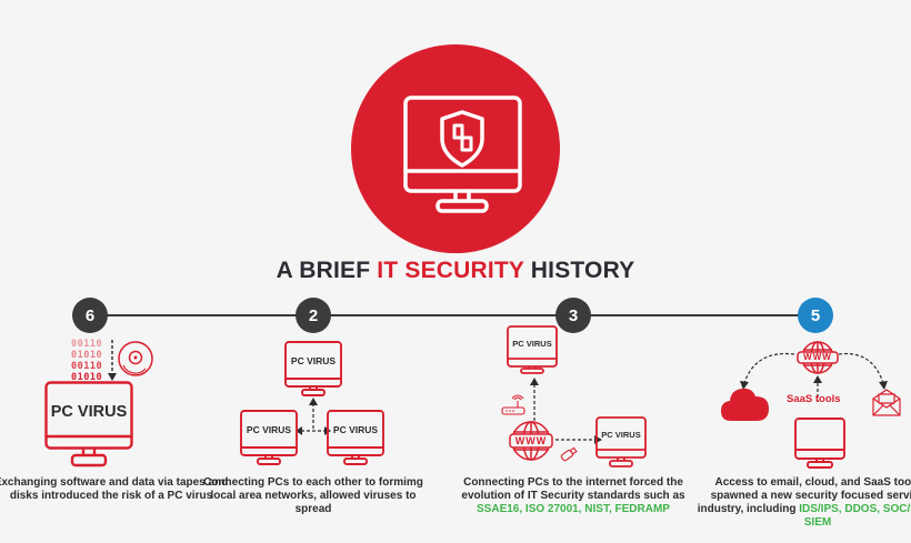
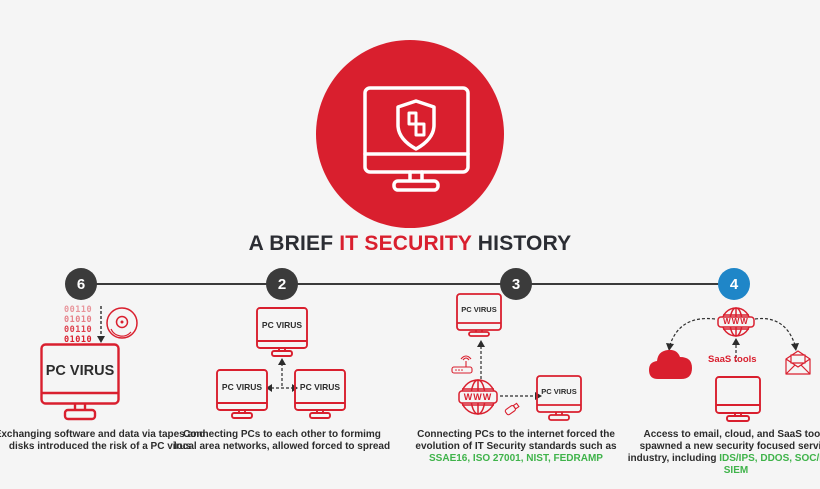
  A BRIEF IT SECURITY HISTORY
  6
  2
  3
- 5
+ 4
  00110
  01010
  00110
  01010
  PC VIRUS
  xchanging software and data via tapes and disks introduced the risk of a PC virus
  PC VIRUS
  PC VIRUS
  PC VIRUS
- Connecting PCs to each other to formimg local area networks, allowed viruses to spread
+ Connecting PCs to each other to formimg local area networks, allowed forced to spread
  PC VIRUS
  WWW
  PC VIRUS
  Connecting PCs to the internet forced the evolution of IT Security standards such as SSAE16, ISO 27001, NIST, FEDRAMP
  WWW
  SaaS tools
  Access to email, cloud, and SaaS too spawned a new security focused serv industry, including IDS/IPS, DDOS, SOC/ SIEM
